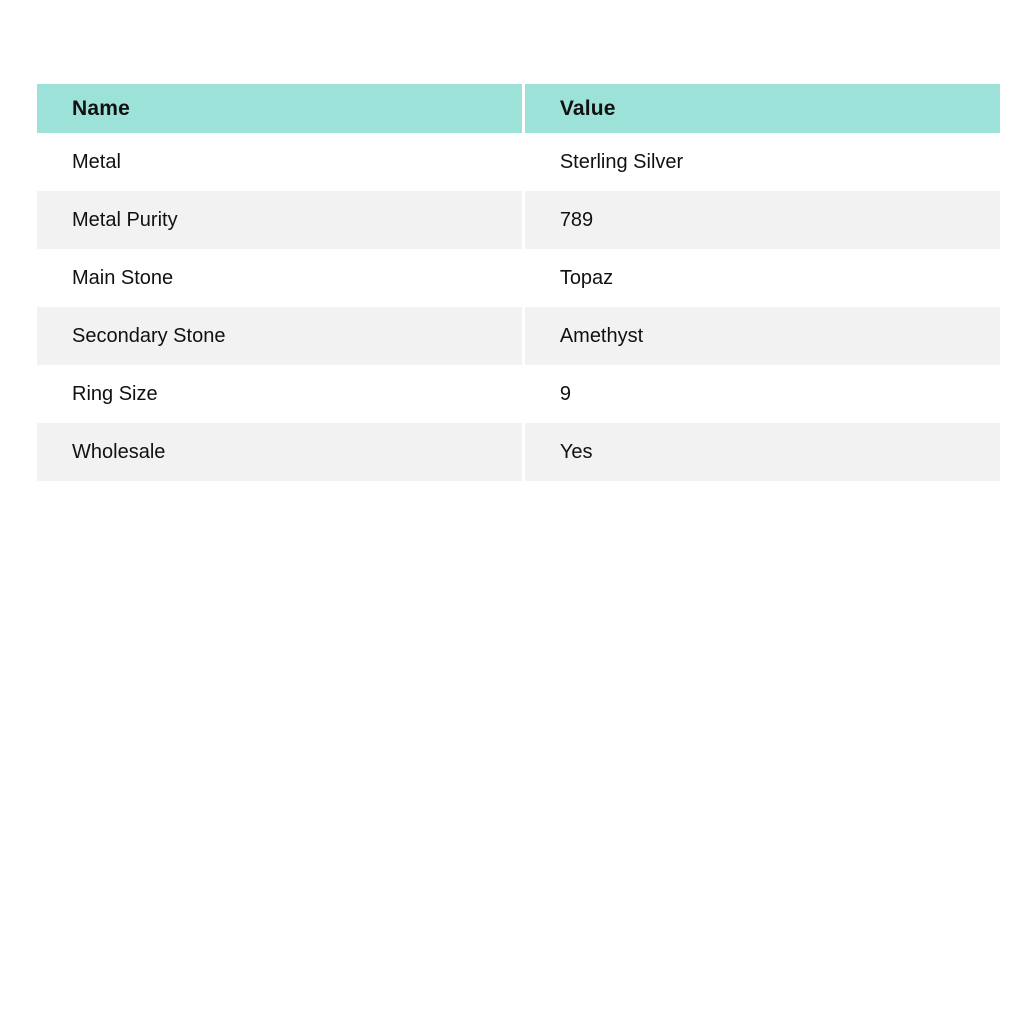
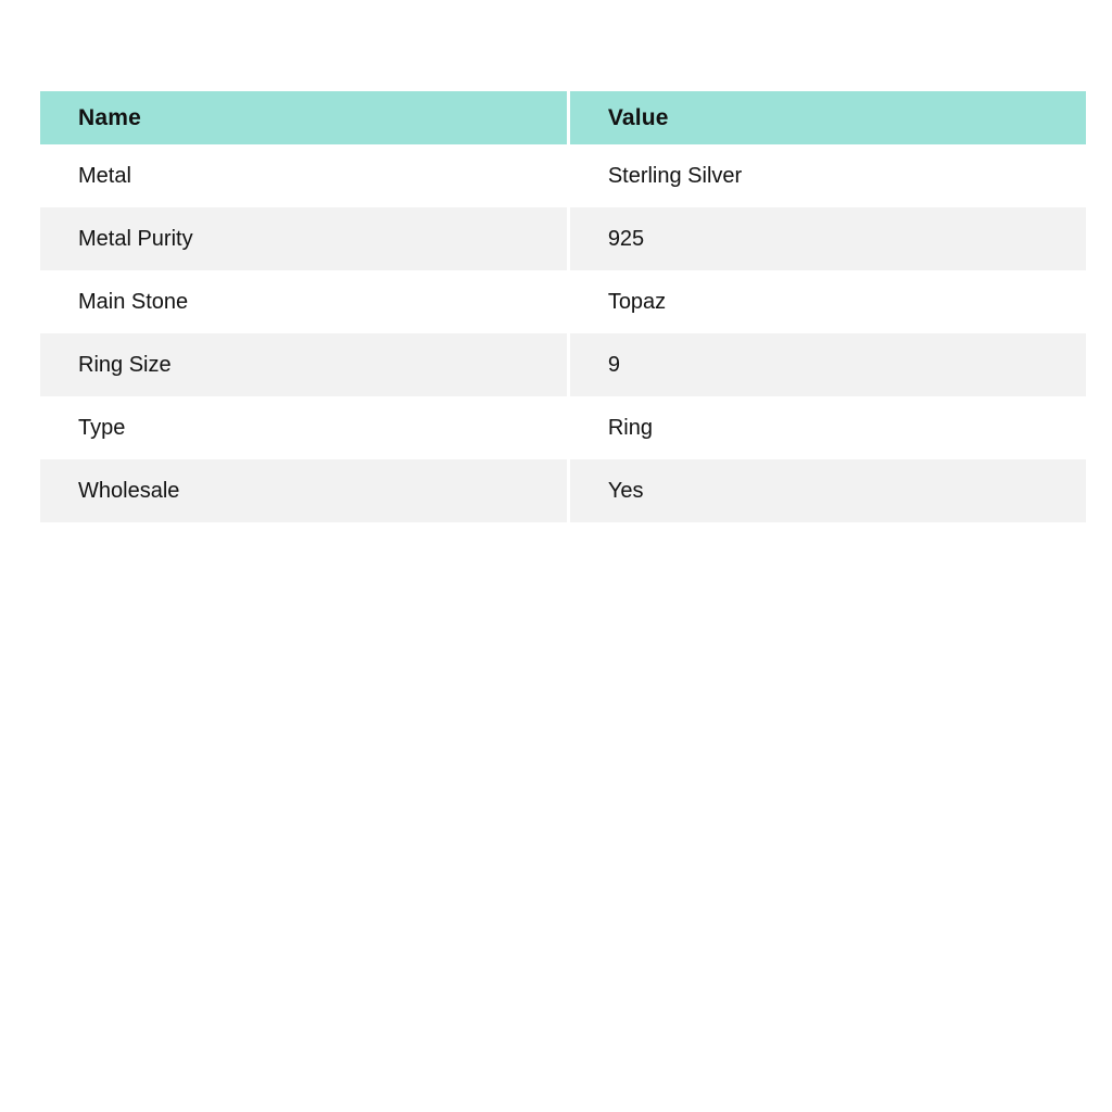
  Name	Value
  Metal	Sterling Silver
- Metal Purity	789
+ Metal Purity	925
  Main Stone	Topaz
- Secondary Stone	Amethyst
  Ring Size	9
+ Type	Ring
  Wholesale	Yes
